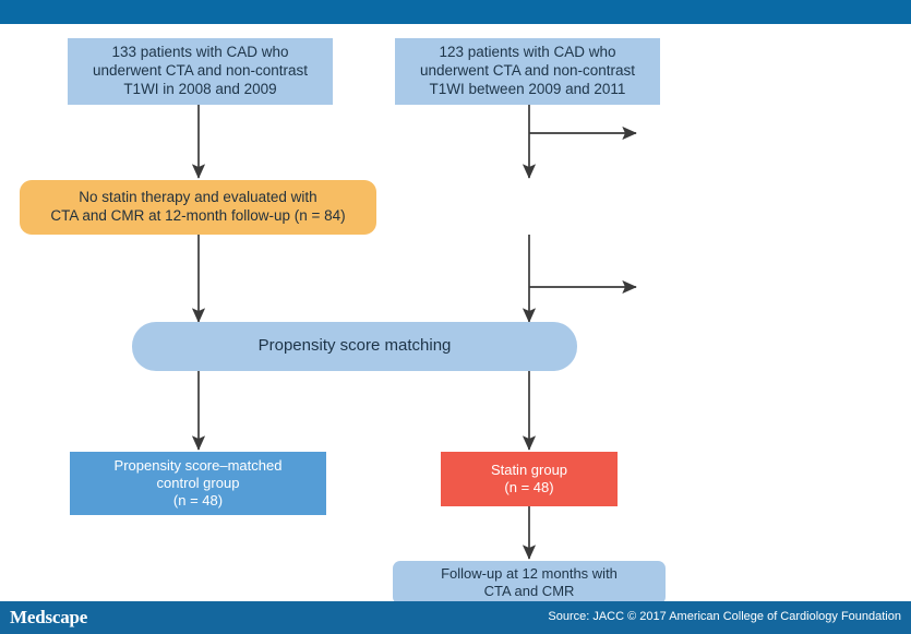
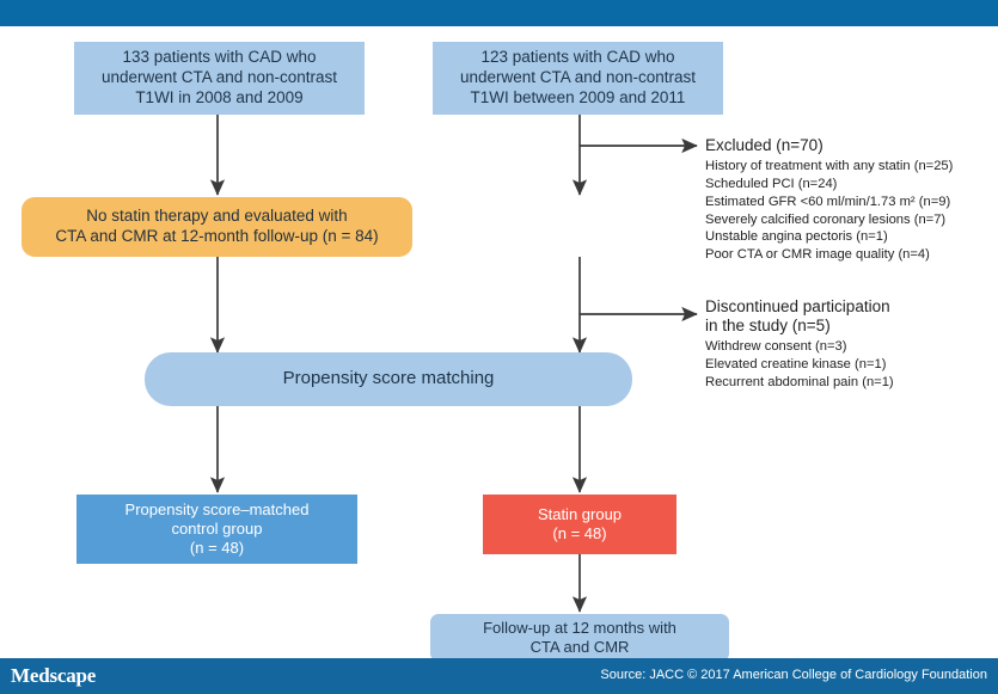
  133 patients with CAD who
  underwent CTA and non-contrast
  T1WI in 2008 and 2009
  123 patients with CAD who
  underwent CTA and non-contrast
  T1WI between 2009 and 2011
  No statin therapy and evaluated with
  CTA and CMR at 12-month follow-up (n = 84)
  Propensity score matching
  Propensity score–matched
  control group
  (n = 48)
  Statin group
  (n = 48)
  Follow-up at 12 months with
  CTA and CMR
+ Excluded (n=70)
+ History of treatment with any statin (n=25)
+ Scheduled PCI (n=24)
+ Estimated GFR <60 ml/min/1.73 m² (n=9)
+ Severely calcified coronary lesions (n=7)
+ Unstable angina pectoris (n=1)
+ Poor CTA or CMR image quality (n=4)
+ Discontinued participation
+ in the study (n=5)
+ Withdrew consent (n=3)
+ Elevated creatine kinase (n=1)
+ Recurrent abdominal pain (n=1)
  Medscape
  Source: JACC © 2017 American College of Cardiology Foundation
